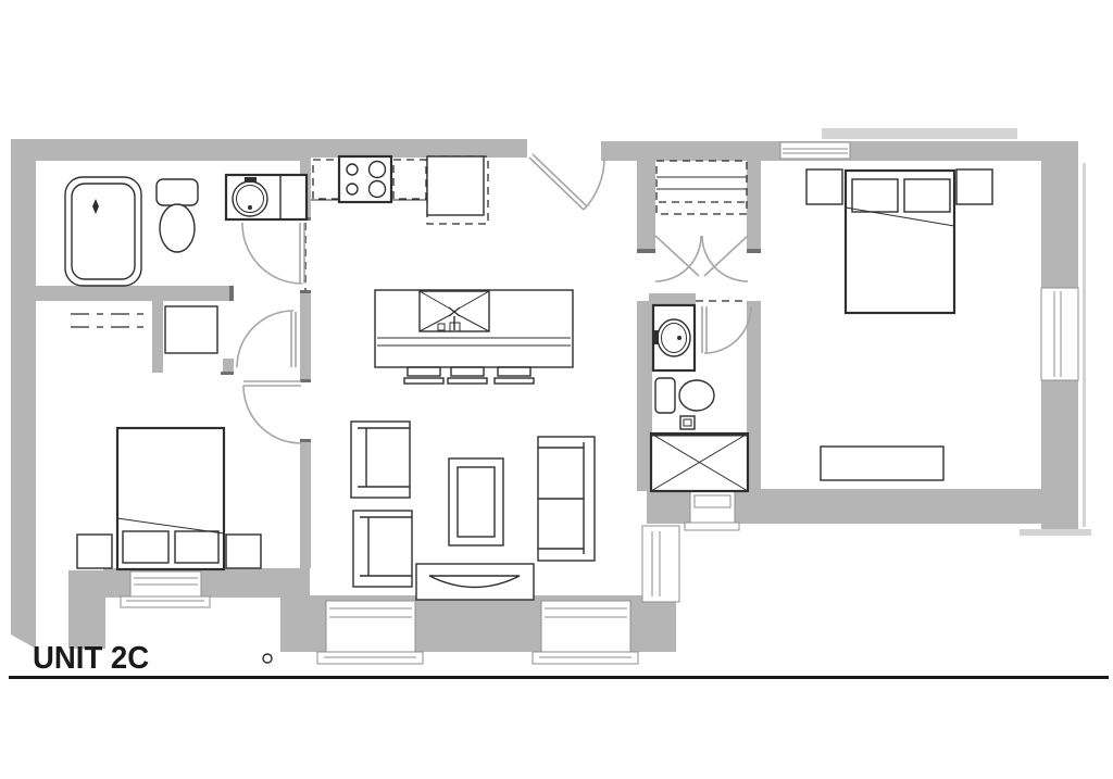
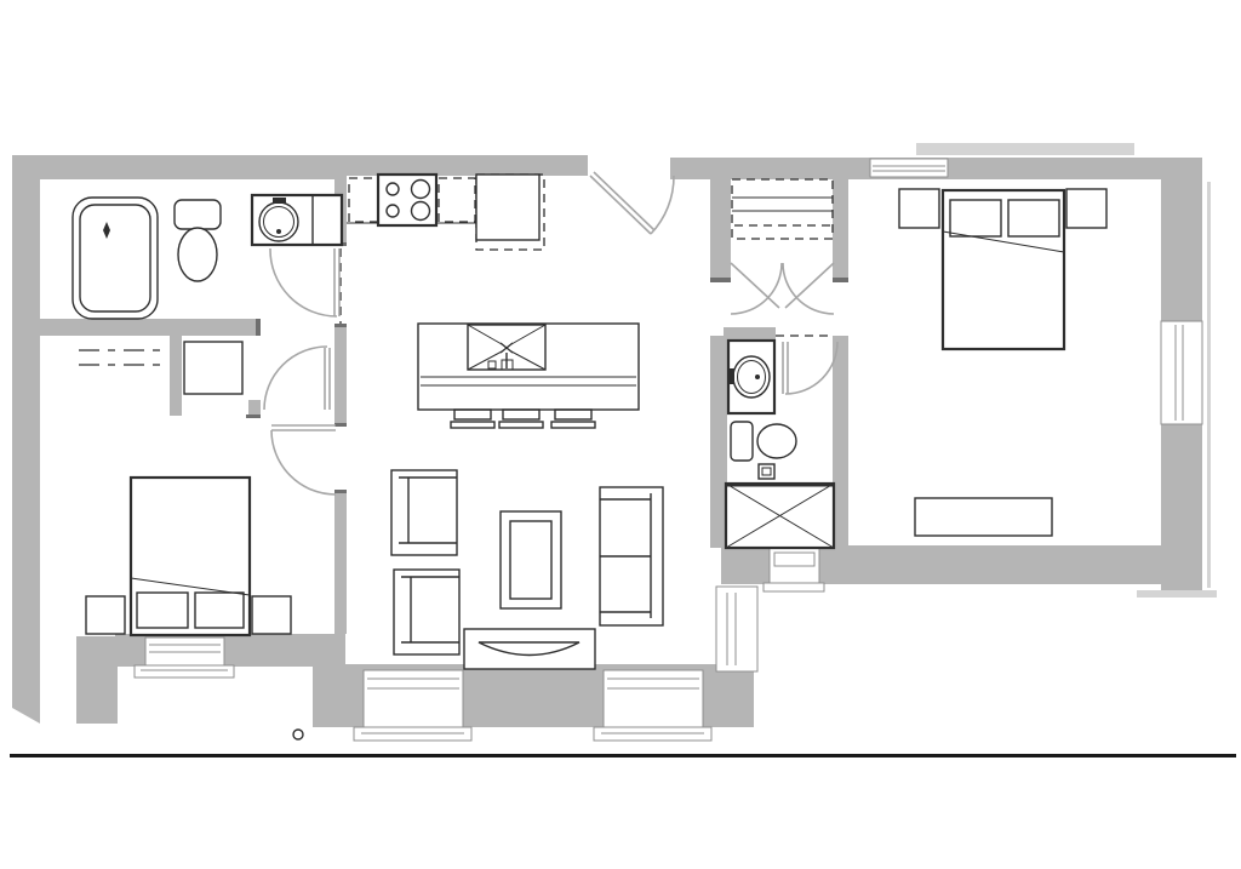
- UNIT 2C
